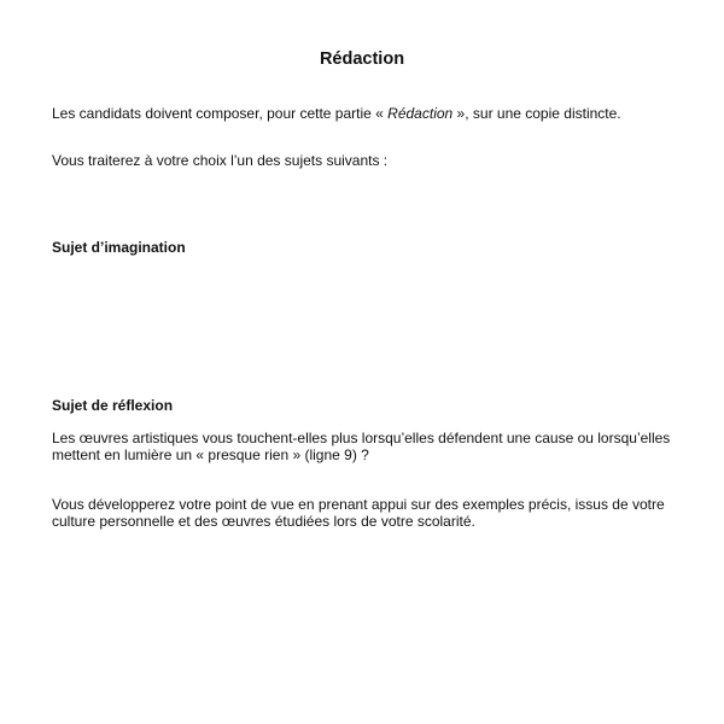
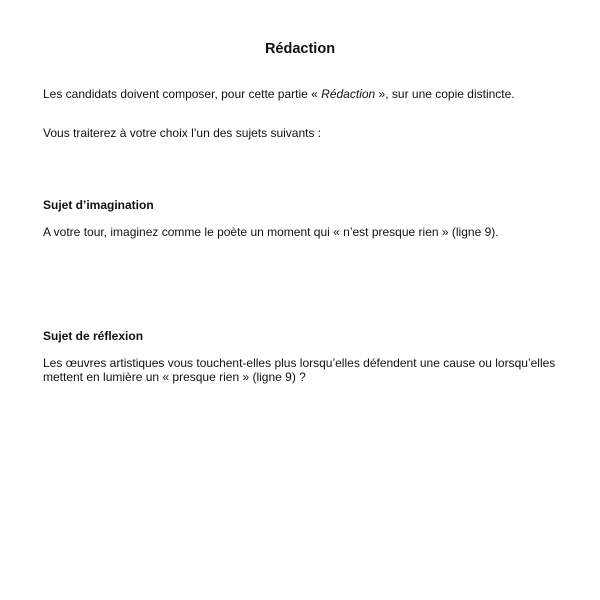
  Rédaction
  Les candidats doivent composer, pour cette partie « Rédaction », sur une copie distincte.
  Vous traiterez à votre choix l’un des sujets suivants :
  Sujet d’imagination
+ A votre tour, imaginez comme le poète un moment qui « n’est presque rien » (ligne 9).
  Sujet de réflexion
  Les œuvres artistiques vous touchent-elles plus lorsqu’elles défendent une cause ou lorsqu’elles mettent en lumière un « presque rien » (ligne 9) ?
- Vous développerez votre point de vue en prenant appui sur des exemples précis, issus de votre culture personnelle et des œuvres étudiées lors de votre scolarité.
